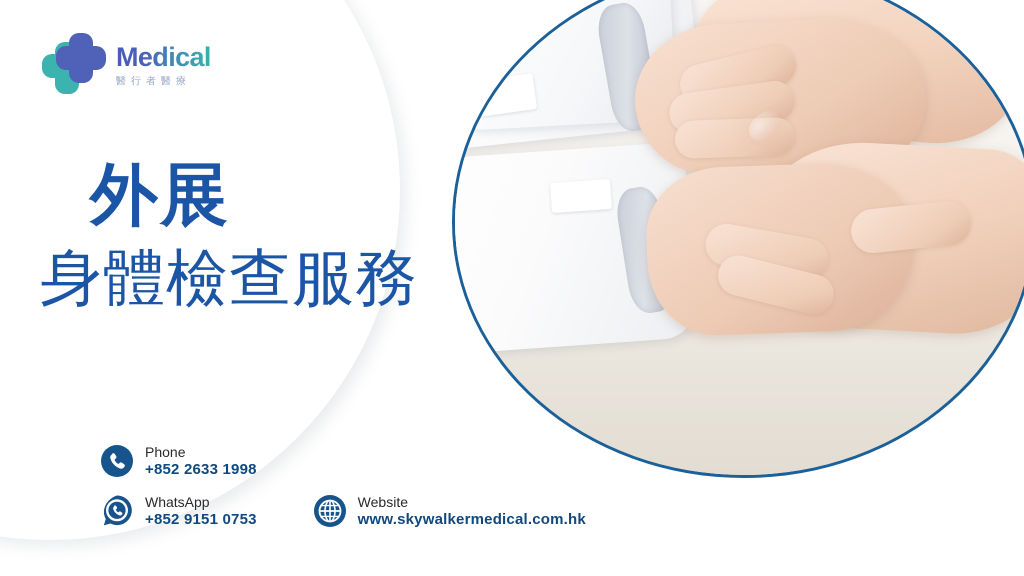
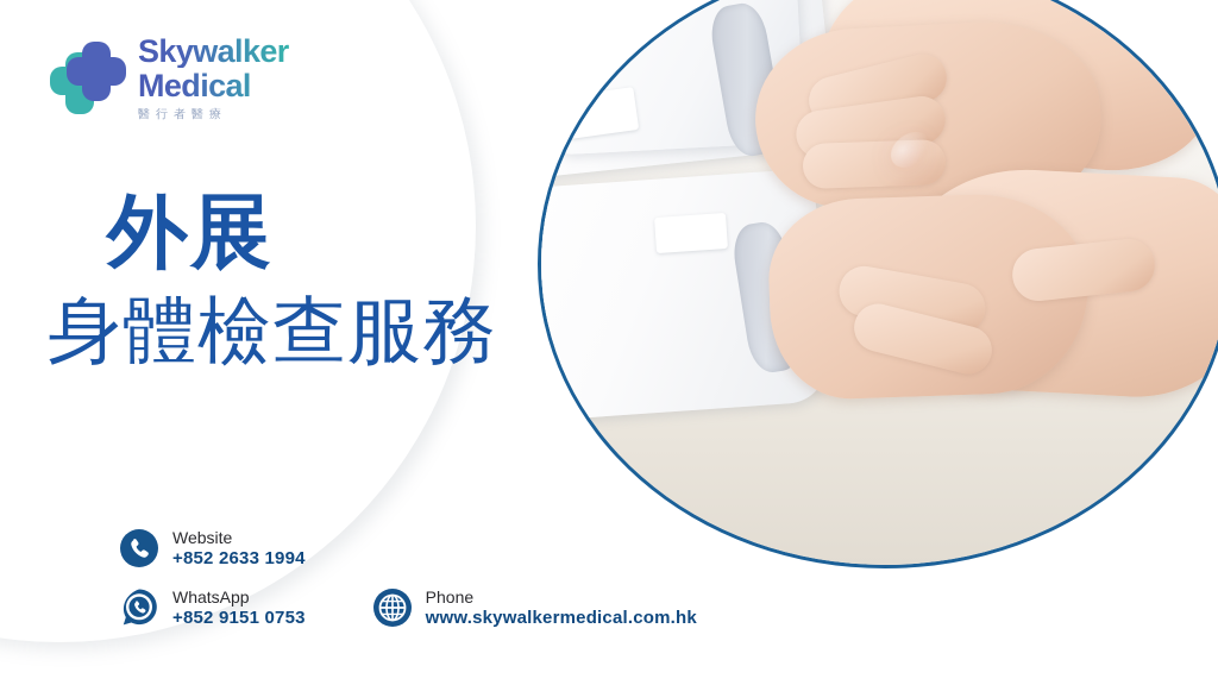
+ Skywalker
  Medical
  醫行者醫療
  外展
  身體檢查服務
- Phone
+ Website
- +852 2633 1998
+ +852 2633 1994
  WhatsApp
  +852 9151 0753
- Website
+ Phone
  www.skywalkermedical.com.hk
